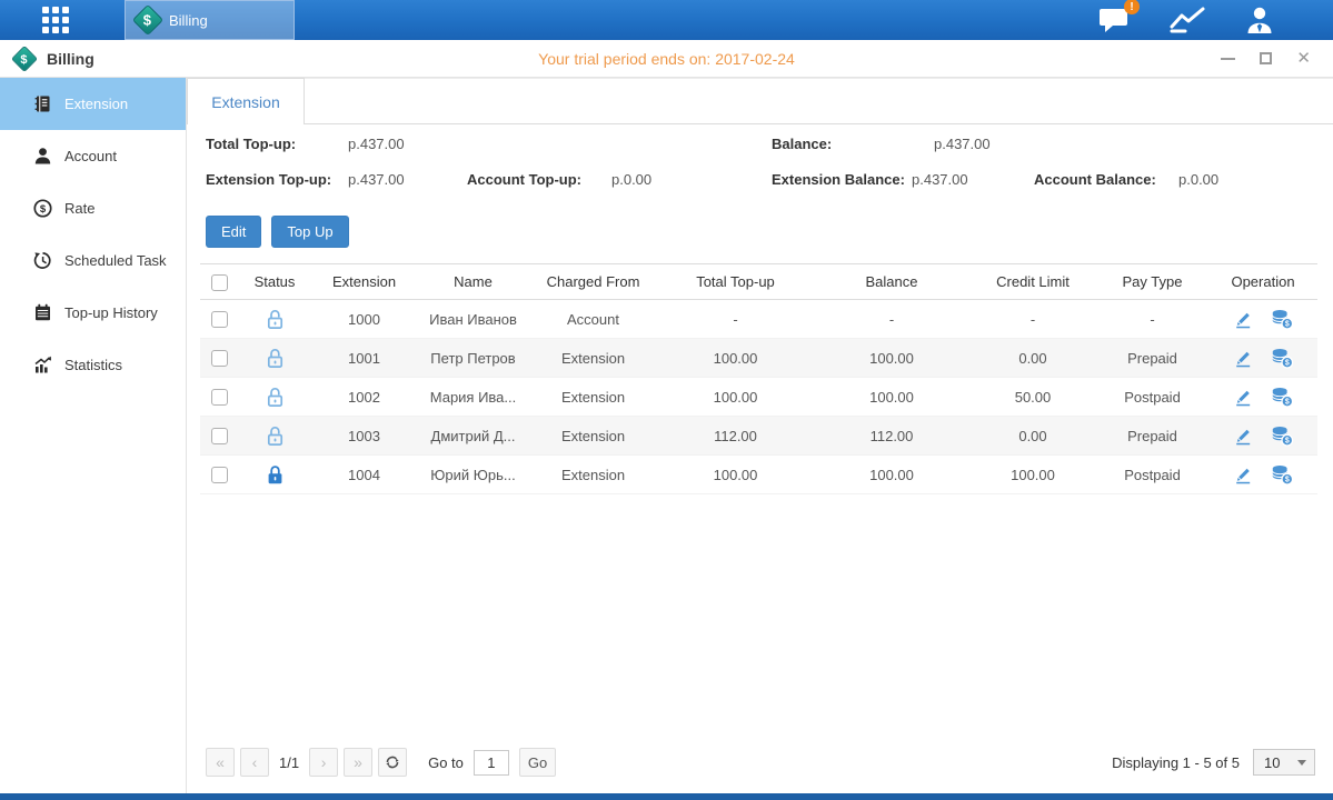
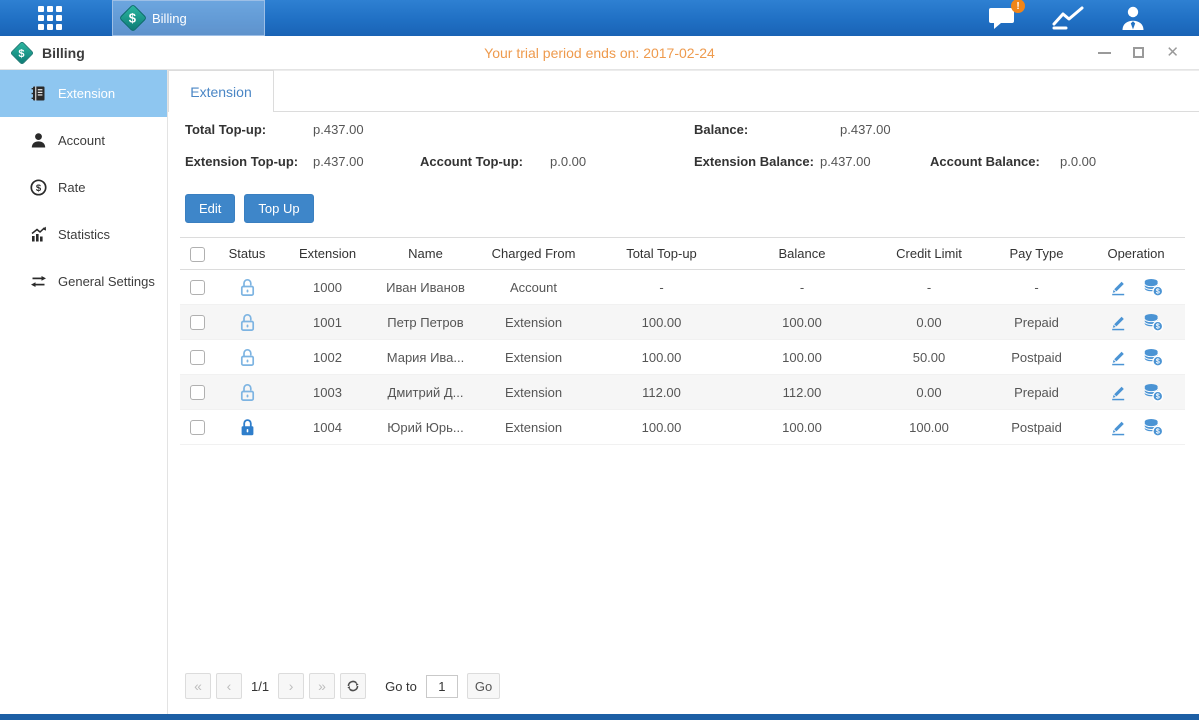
  Billing
  !
  Billing
  Your trial period ends on: 2017-02-24
  ✕
  Extension
  Account
  $
  Rate
- Scheduled Task
- Top-up History
  Statistics
+ General Settings
  Extension
  Total Top-up:
  p.437.00
  Balance:
  p.437.00
  Extension Top-up:
  p.437.00
  Account Top-up:
  p.0.00
  Extension Balance:
  p.437.00
  Account Balance:
  p.0.00
  Edit
  Top Up
  Status
  Extension
  Name
  Charged From
  Total Top-up
  Balance
  Credit Limit
  Pay Type
  Operation
  1000
  Иван Иванов
  Account
  -
  -
  -
  -
  1001
  Петр Петров
  Extension
  100.00
  100.00
  0.00
  Prepaid
  1002
  Мария Ива...
  Extension
  100.00
  100.00
  50.00
  Postpaid
  1003
  Дмитрий Д...
  Extension
  112.00
  112.00
  0.00
  Prepaid
  1004
  Юрий Юрь...
  Extension
  100.00
  100.00
  100.00
  Postpaid
  «
  ‹
  1/1
  ›
  »
  Go to
  1
  Go
- Displaying 1 - 5 of 5
- 10
